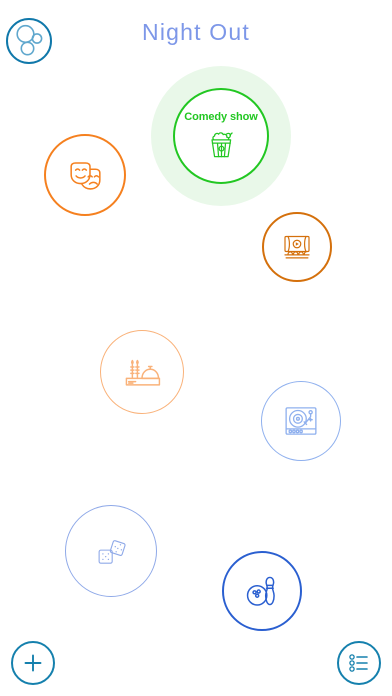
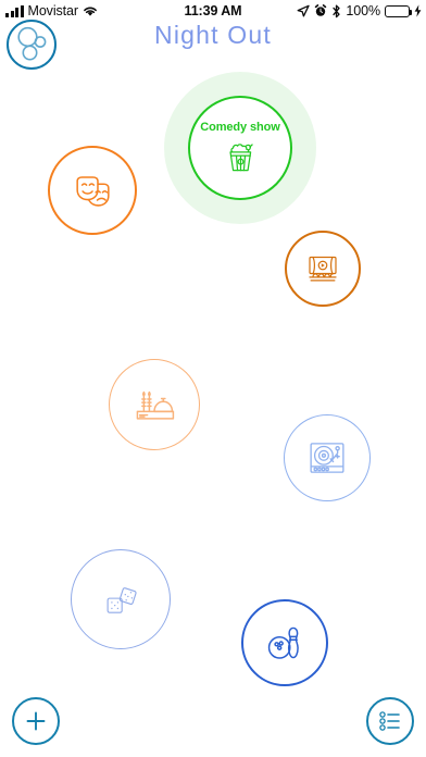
+ Movistar
+ 11:39 AM
+ 100%
  Night Out
  Comedy show
